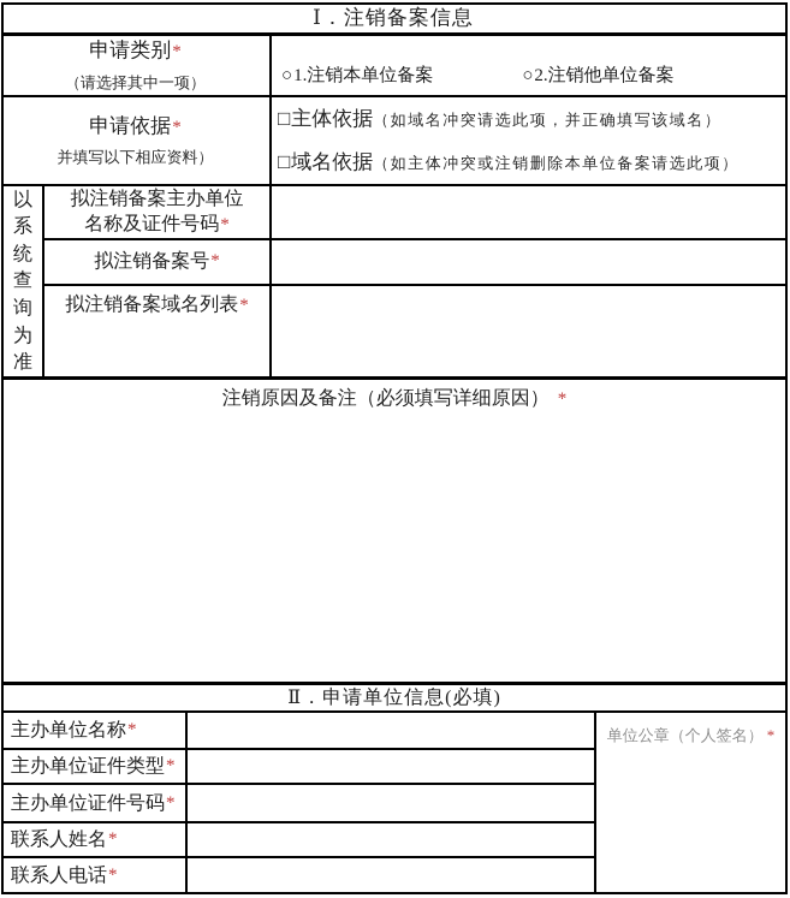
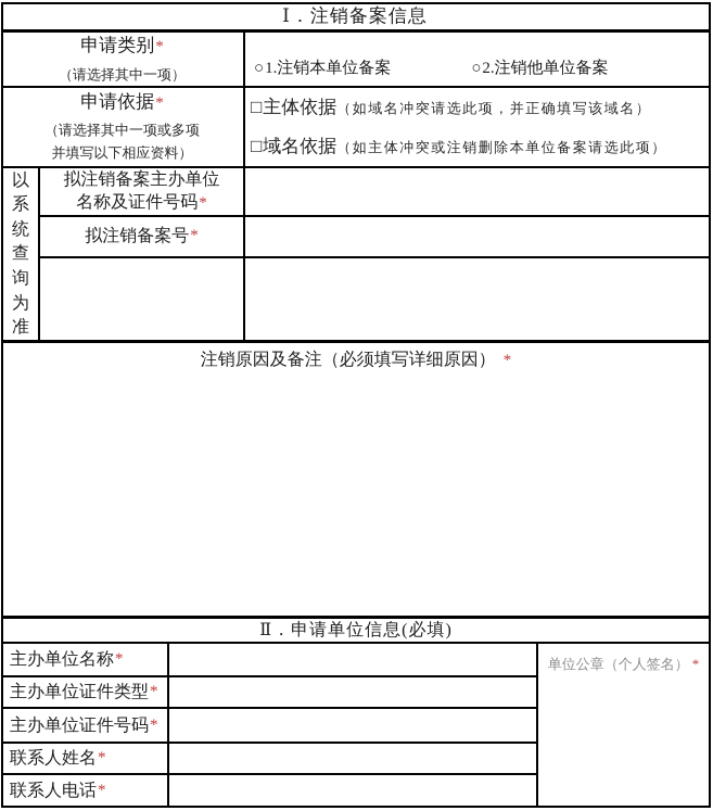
  Ⅰ．注销备案信息
  申请类别*
  （请选择其中一项）
  ○
  1.注销本单位备案
  ○
  2.注销他单位备案
  申请依据*
+ （请选择其中一项或多项
  并填写以下相应资料）
  □
  主体依据
  （如域名冲突请选此项，并正确填写该域名）
  □
  域名依据
  （如主体冲突或注销删除本单位备案请选此项）
  以
  系
  统
  查
  询
  为
  准
  拟注销备案主办单位
  名称及证件号码*
  拟注销备案号
  *
- 拟注销备案域名列表*
  注销原因及备注（必须填写详细原因） *
  Ⅱ．申请单位信息(必填)
  主办单位名称
  *
  主办单位证件类型
  *
  主办单位证件号码
  *
  联系人姓名
  *
  联系人电话
  *
  单位公章（个人签名） *
